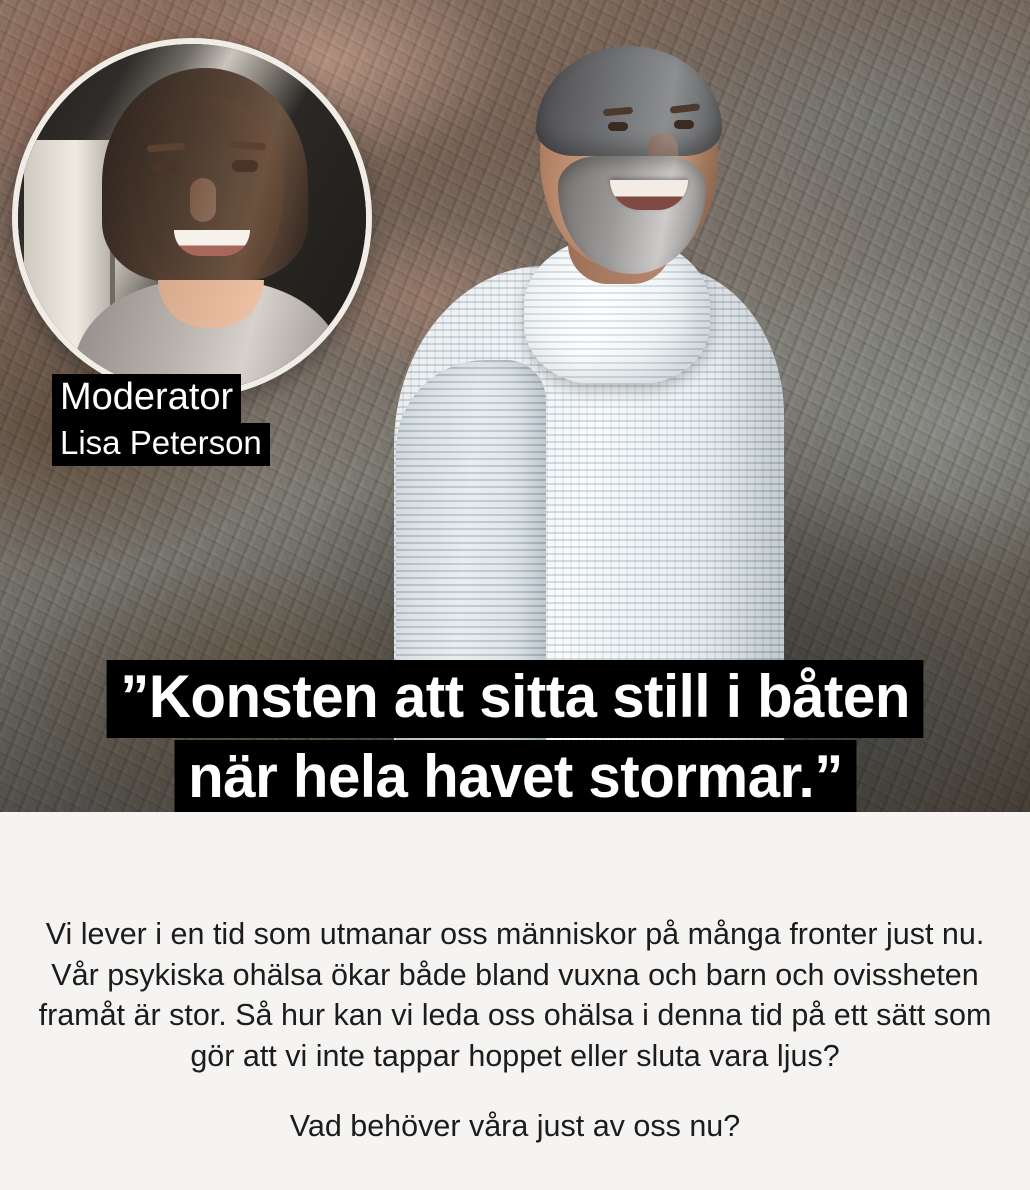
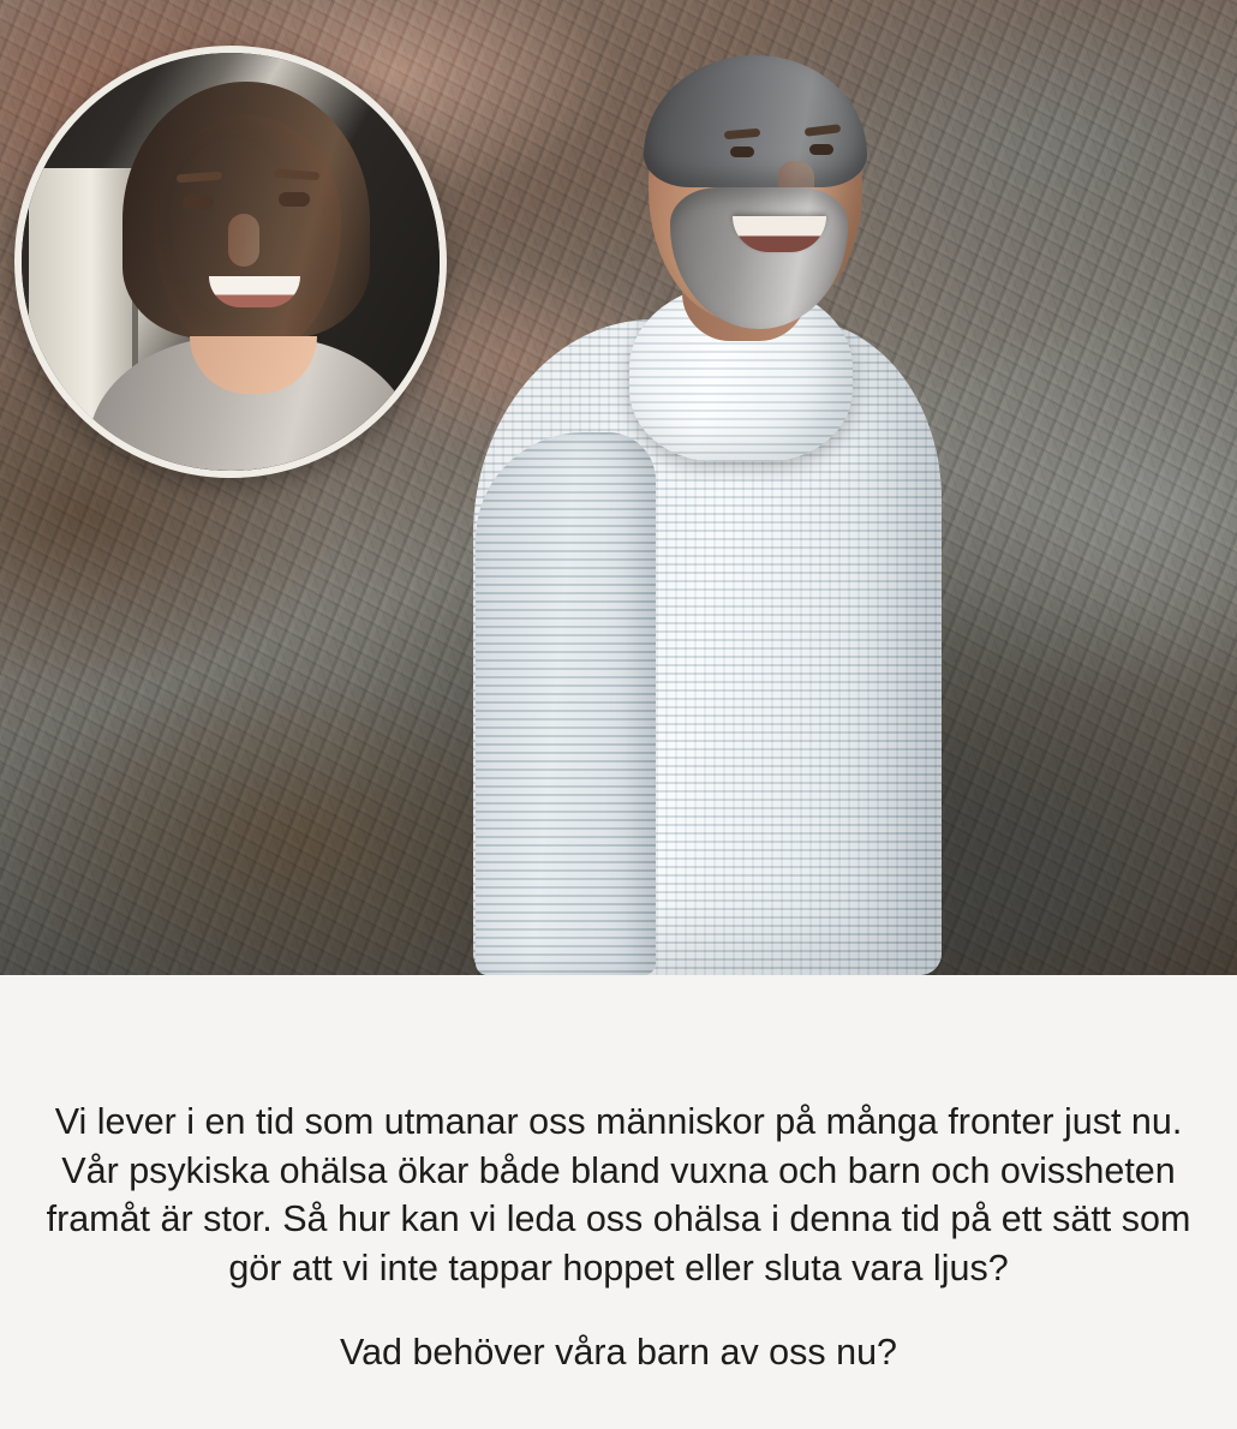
- Moderator
- Lisa Peterson
- ”Konsten att sitta still i båten
- när hela havet stormar.”
  Vi lever i en tid som utmanar oss människor på många fronter just nu. Vår psykiska ohälsa ökar både bland vuxna och barn och ovissheten framåt är stor. Så hur kan vi leda oss ohälsa i denna tid på ett sätt som gör att vi inte tappar hoppet eller sluta vara ljus?
- Vad behöver våra just av oss nu?
+ Vad behöver våra barn av oss nu?
